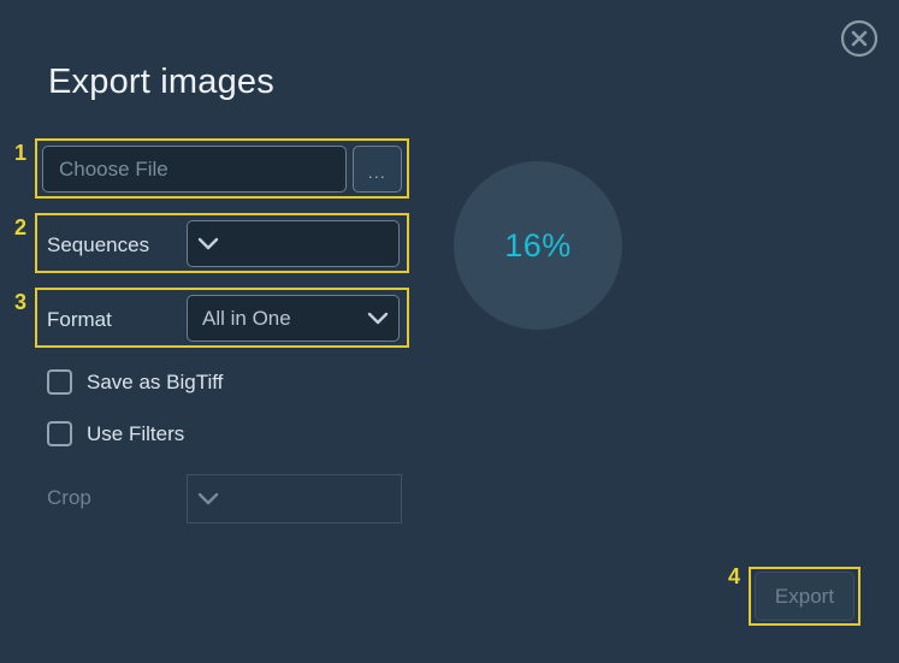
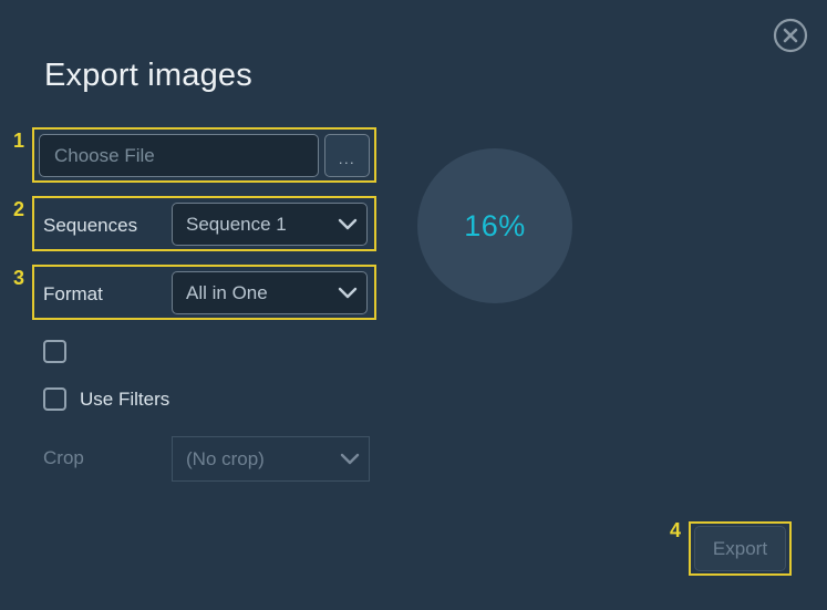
  Export images
  1
  Choose File
  ...
  2
  Sequences
+ Sequence 1
  3
  Format
  All in One
- Save as BigTiff
  Use Filters
  Crop
+ (No crop)
  16%
  4
  Export
